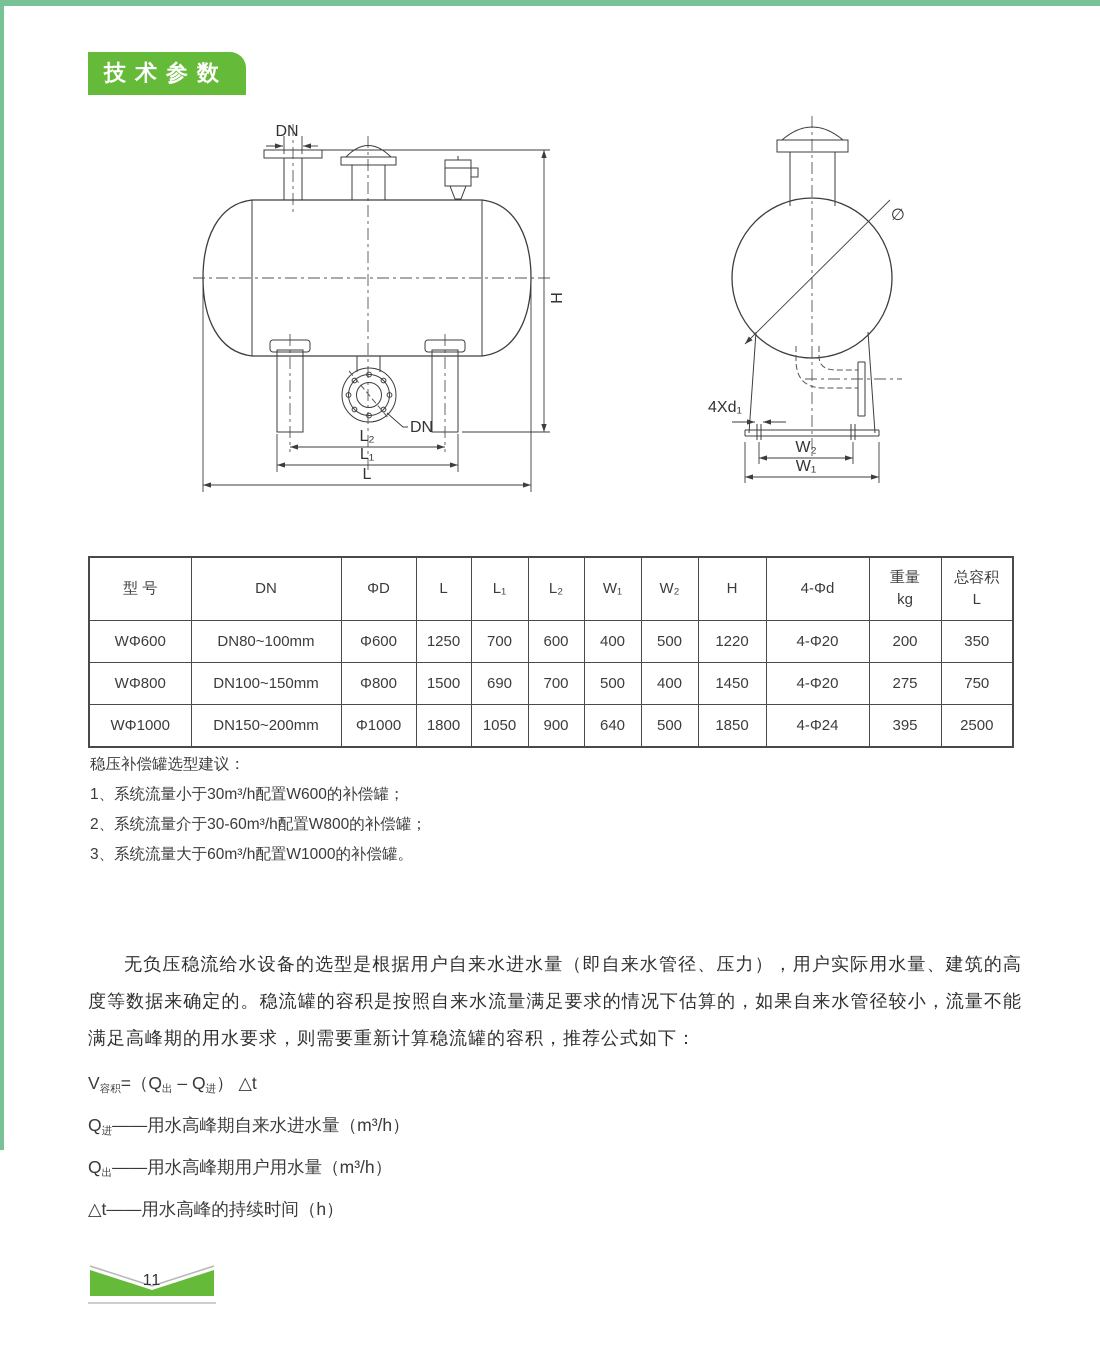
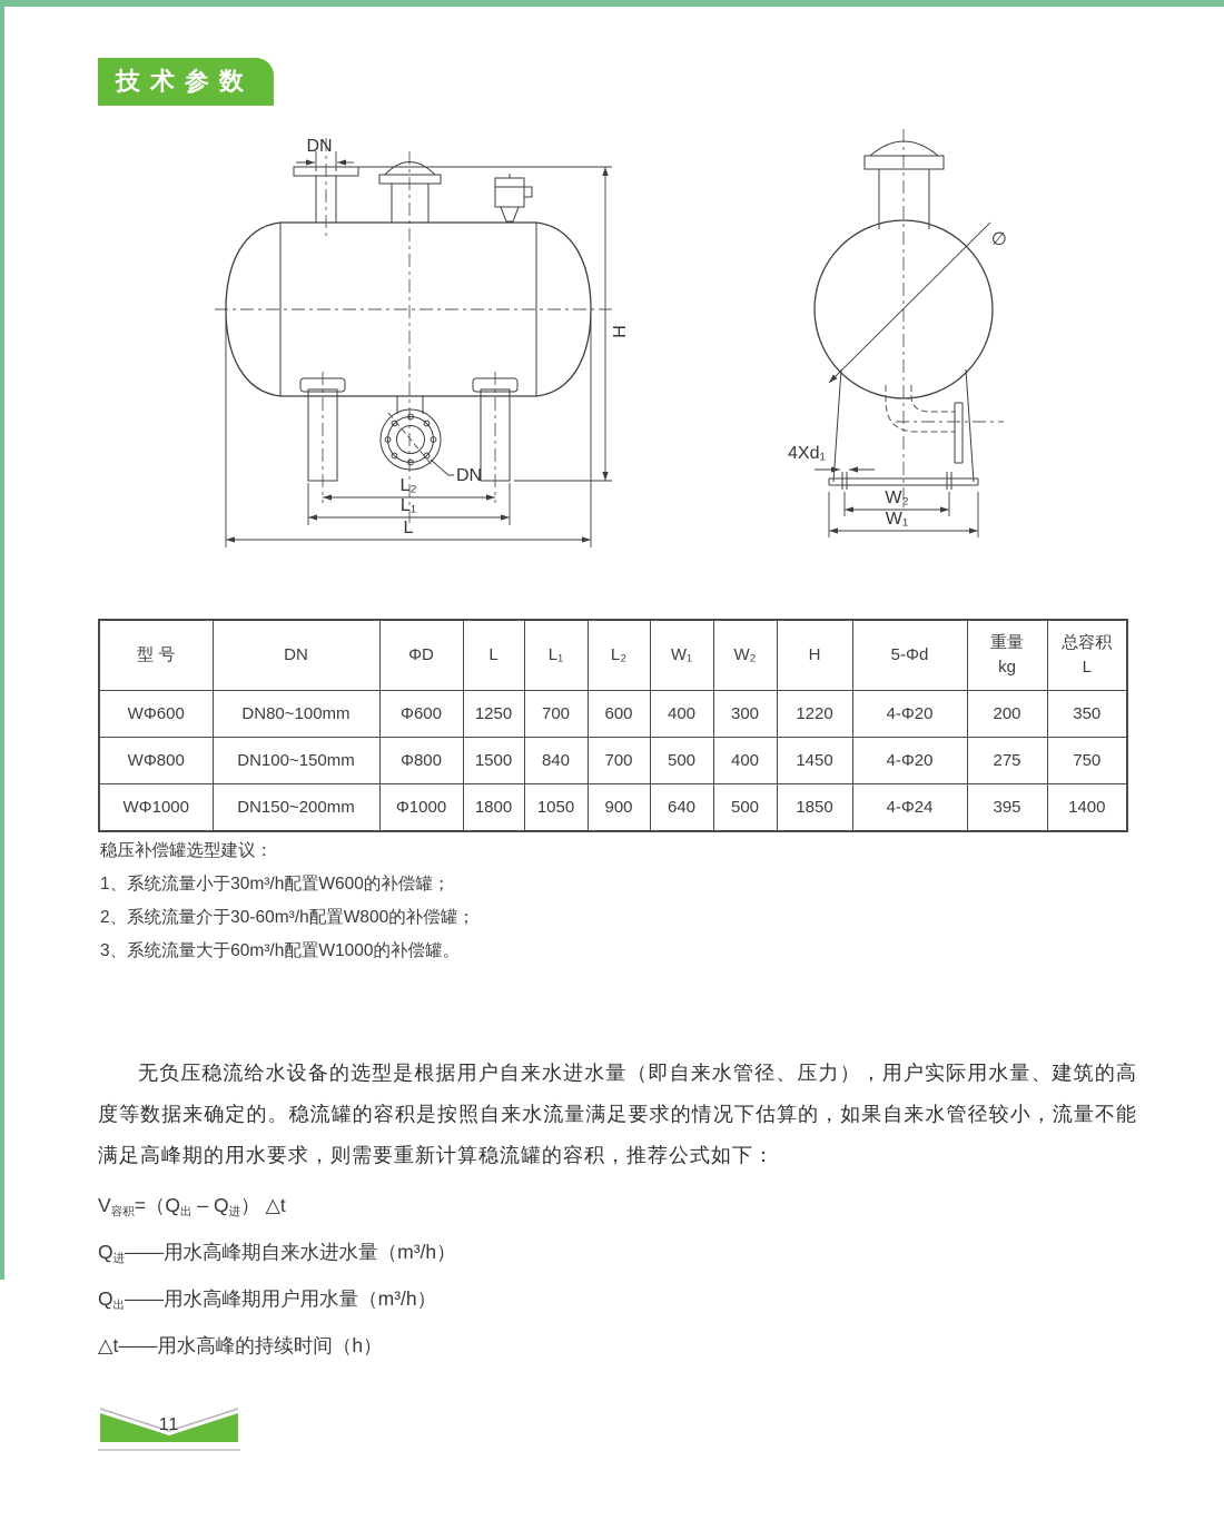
  技术参数
  DN
  DN
  L₂
  L₁
  L
  ∅
  4Xd₁
  W₂
  W₁
- 型 号	DN	ΦD	L	L₁	L₂	W₁	W₂	H	4-Φd	重量 kg	总容积 L
+ 型 号	DN	ΦD	L	L₁	L₂	W₁	W₂	H	5-Φd	重量 kg	总容积 L
- WΦ600	DN80~100mm	Φ600	1250	700	600	400	500	1220	4-Φ20	200	350
+ WΦ600	DN80~100mm	Φ600	1250	700	600	400	300	1220	4-Φ20	200	350
- WΦ800	DN100~150mm	Φ800	1500	690	700	500	400	1450	4-Φ20	275	750
+ WΦ800	DN100~150mm	Φ800	1500	840	700	500	400	1450	4-Φ20	275	750
- WΦ1000	DN150~200mm	Φ1000	1800	1050	900	640	500	1850	4-Φ24	395	2500
+ WΦ1000	DN150~200mm	Φ1000	1800	1050	900	640	500	1850	4-Φ24	395	1400
  稳压补偿罐选型建议：
  1、系统流量小于30m³/h配置W600的补偿罐；
  2、系统流量介于30-60m³/h配置W800的补偿罐；
  3、系统流量大于60m³/h配置W1000的补偿罐。
  无负压稳流给水设备的选型是根据用户自来水进水量（即自来水管径、压力），用户实际用水量、建筑的高度等数据来确定的。稳流罐的容积是按照自来水流量满足要求的情况下估算的，如果自来水管径较小，流量不能满足高峰期的用水要求，则需要重新计算稳流罐的容积，推荐公式如下：
  V容积=（Q出 – Q进） △t
  Q进——用水高峰期自来水进水量（m³/h）
  Q出——用水高峰期用户用水量（m³/h）
  △t——用水高峰的持续时间（h）
  11
